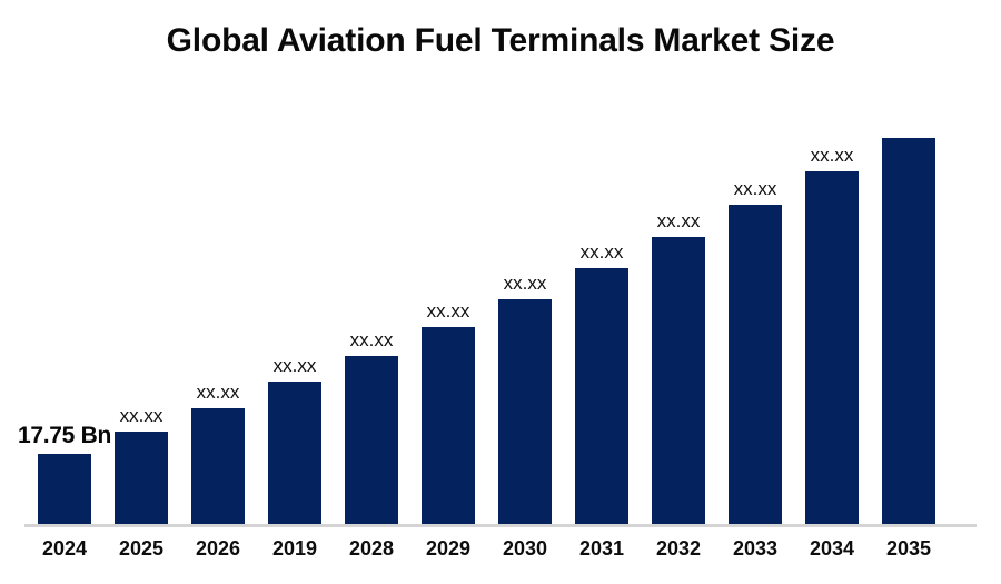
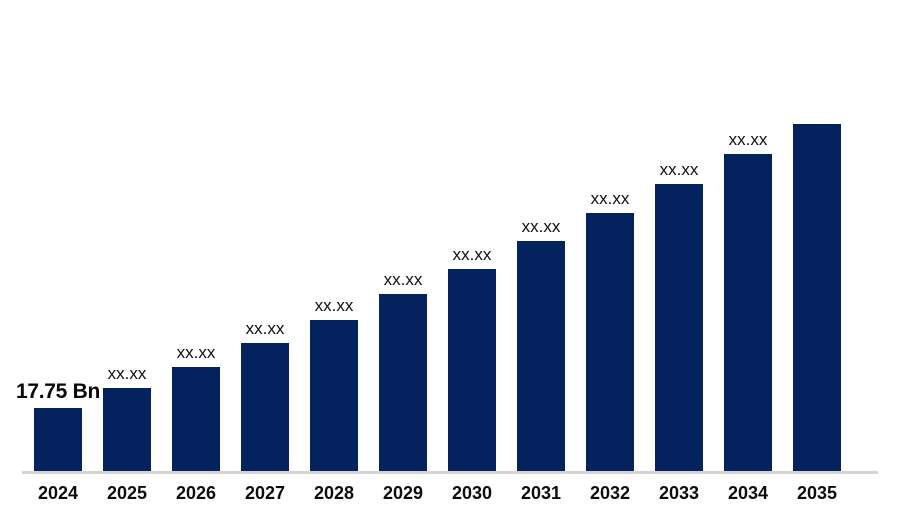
- Global Aviation Fuel Terminals Market Size
  17.75 Bn
  xx.xx
  xx.xx
  xx.xx
  xx.xx
  xx.xx
  xx.xx
  xx.xx
  xx.xx
  xx.xx
  xx.xx
  2024
  2025
  2026
- 2019
+ 2027
  2028
  2029
  2030
  2031
  2032
  2033
  2034
  2035
